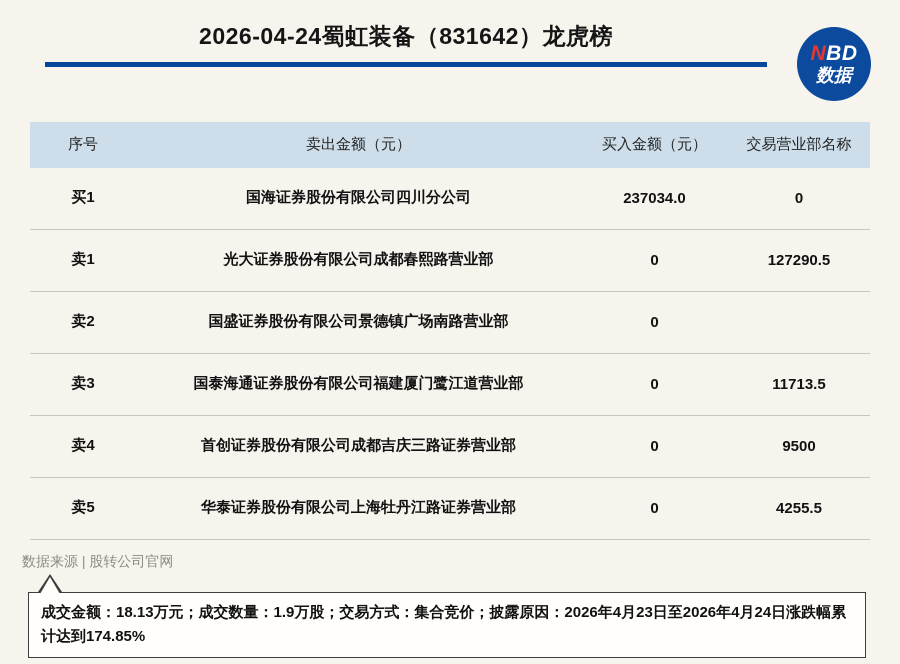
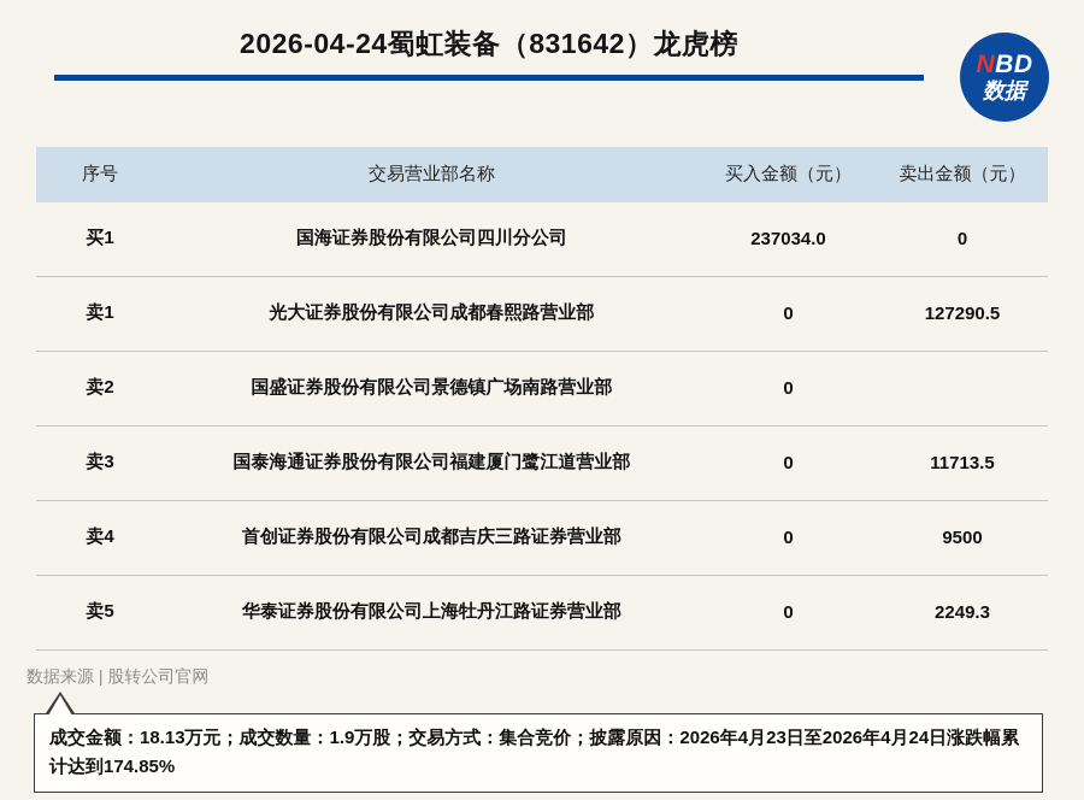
  2026-04-24蜀虹装备（831642）龙虎榜
  NBD
  数据
  序号
- 卖出金额（元）
+ 交易营业部名称
  买入金额（元）
- 交易营业部名称
+ 卖出金额（元）
  买1
  国海证券股份有限公司四川分公司
  237034.0
  0
  卖1
  光大证券股份有限公司成都春熙路营业部
  0
  127290.5
  卖2
  国盛证券股份有限公司景德镇广场南路营业部
  0
  卖3
  国泰海通证券股份有限公司福建厦门鹭江道营业部
  0
  11713.5
  卖4
  首创证券股份有限公司成都吉庆三路证券营业部
  0
  9500
  卖5
  华泰证券股份有限公司上海牡丹江路证券营业部
  0
- 4255.5
+ 2249.3
  数据来源 | 股转公司官网
  成交金额：18.13万元；成交数量：1.9万股；交易方式：集合竞价；披露原因：2026年4月23日至2026年4月24日涨跌幅累计达到174.85%
